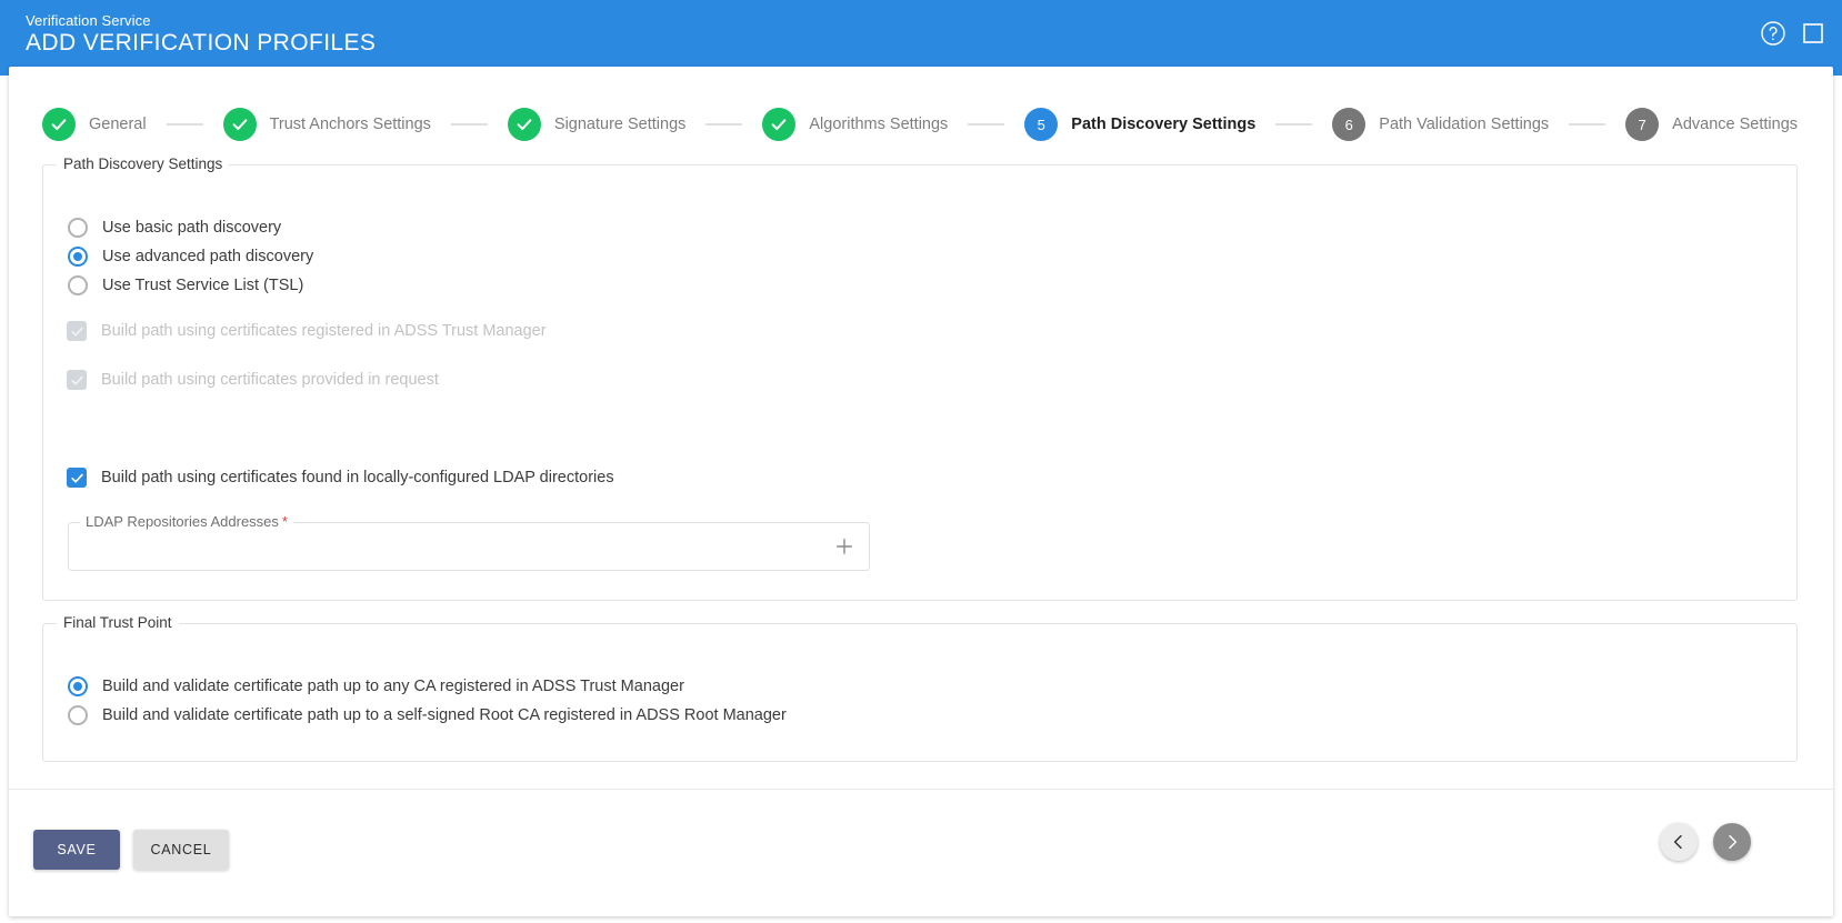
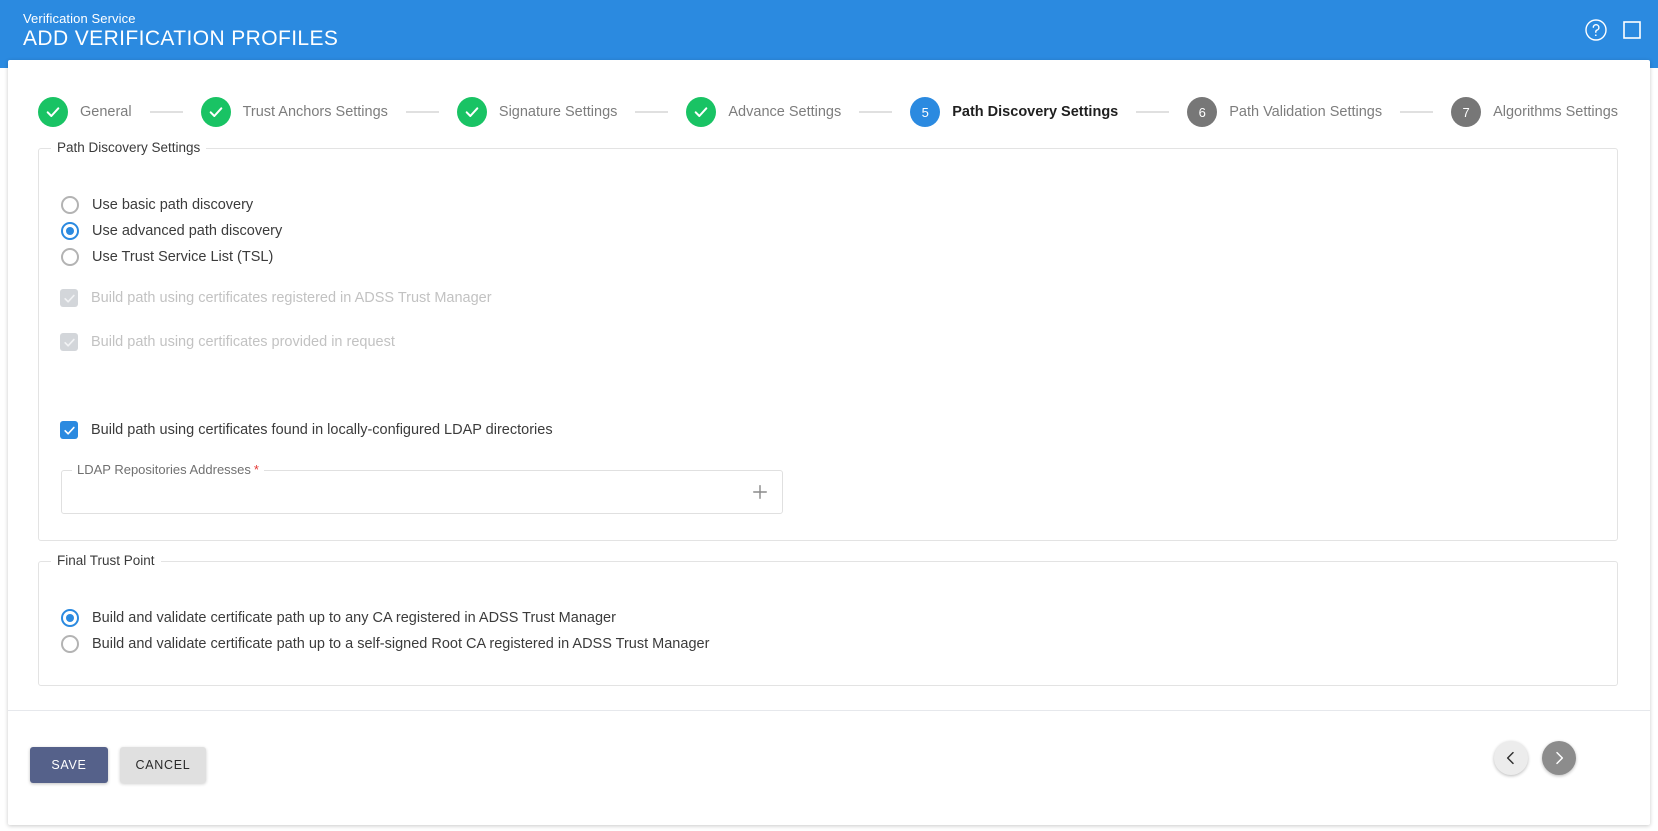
  Verification Service
  ADD VERIFICATION PROFILES
  General
  Trust Anchors Settings
  Signature Settings
- Algorithms Settings
+ Advance Settings
  5
  Path Discovery Settings
  6
  Path Validation Settings
  7
- Advance Settings
+ Algorithms Settings
  Path Discovery Settings
  Use basic path discovery
  Use advanced path discovery
  Use Trust Service List (TSL)
  Build path using certificates registered in ADSS Trust Manager
  Build path using certificates provided in request
  Build path using certificates found in locally-configured LDAP directories
  LDAP Repositories Addresses *
  Final Trust Point
  Build and validate certificate path up to any CA registered in ADSS Trust Manager
- Build and validate certificate path up to a self-signed Root CA registered in ADSS Root Manager
+ Build and validate certificate path up to a self-signed Root CA registered in ADSS Trust Manager
  SAVE
  CANCEL
